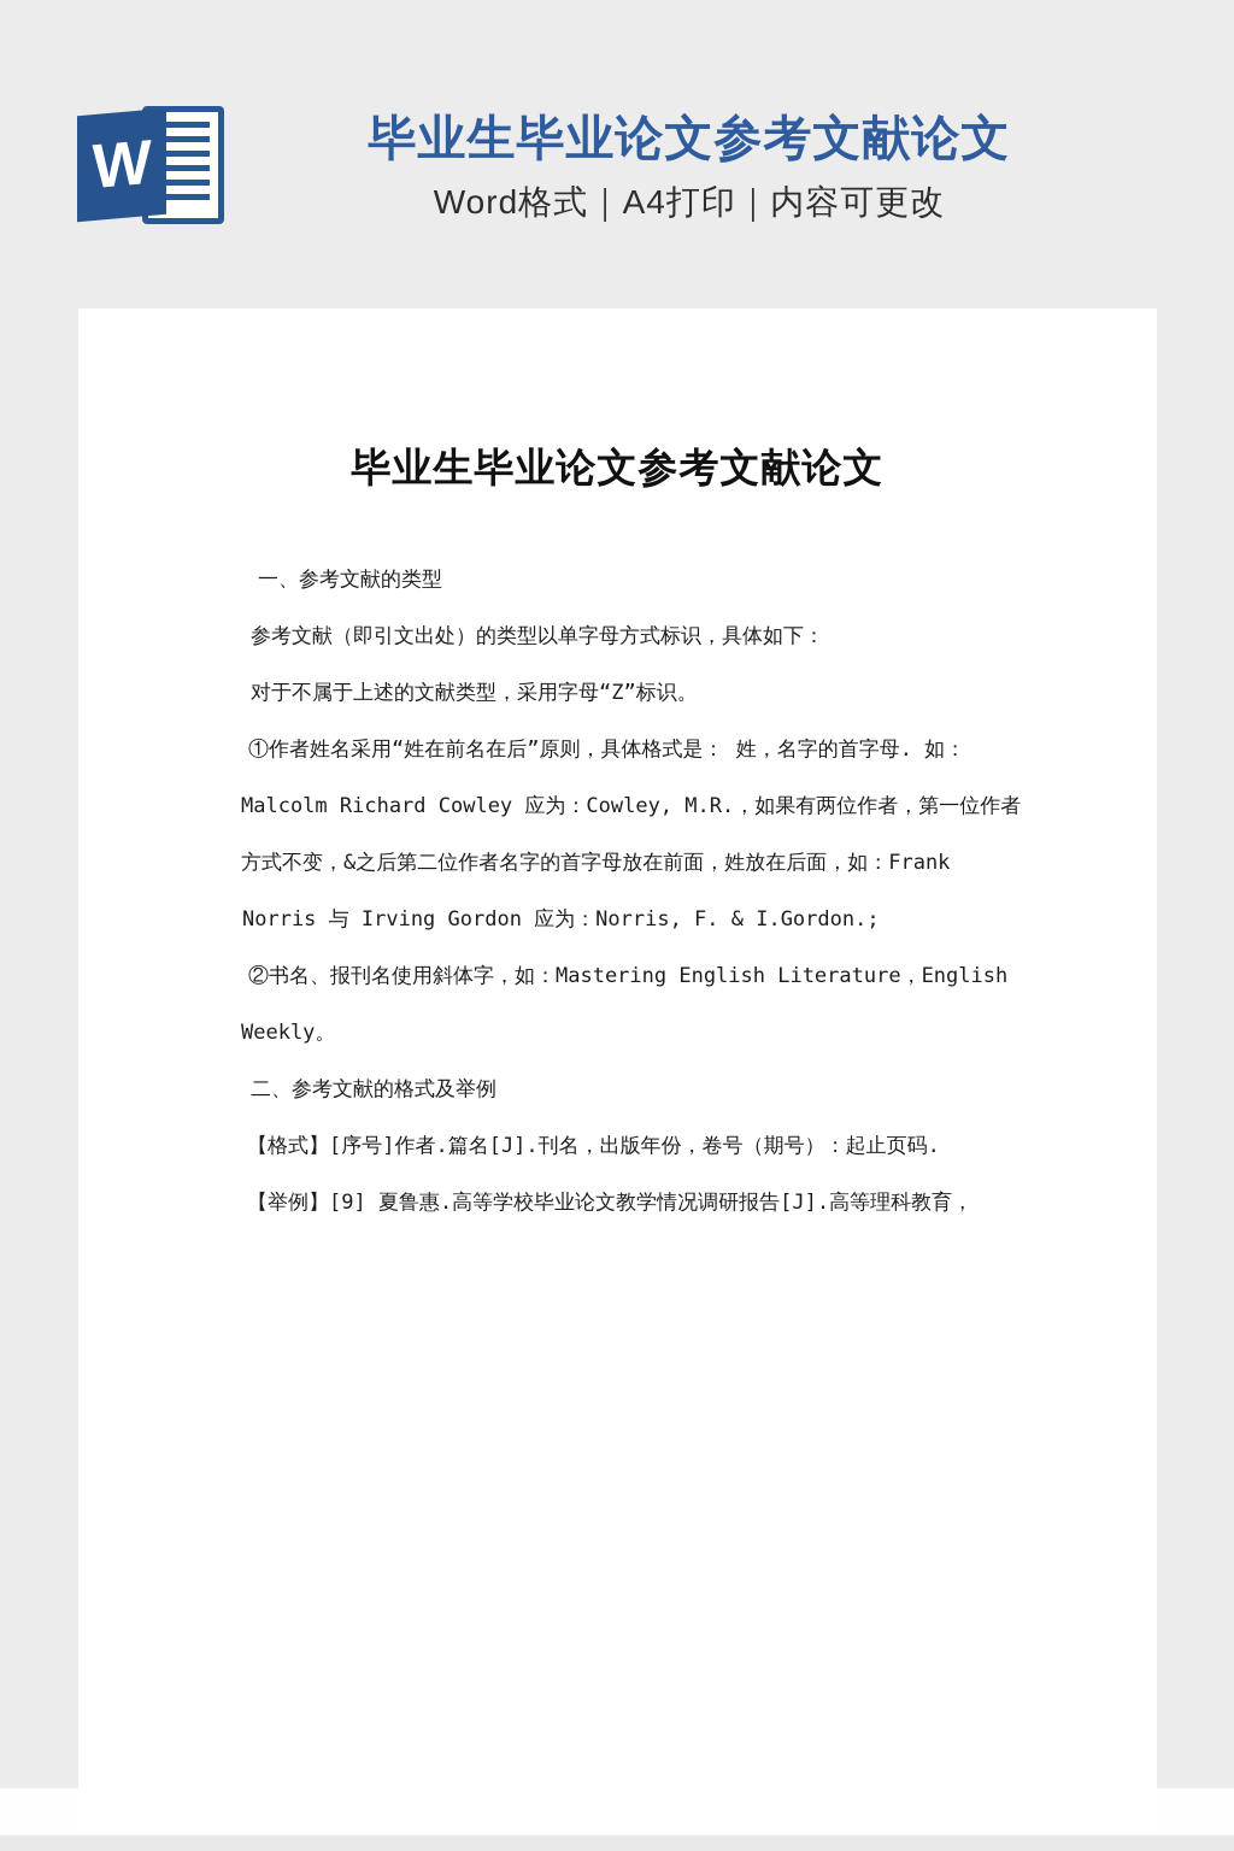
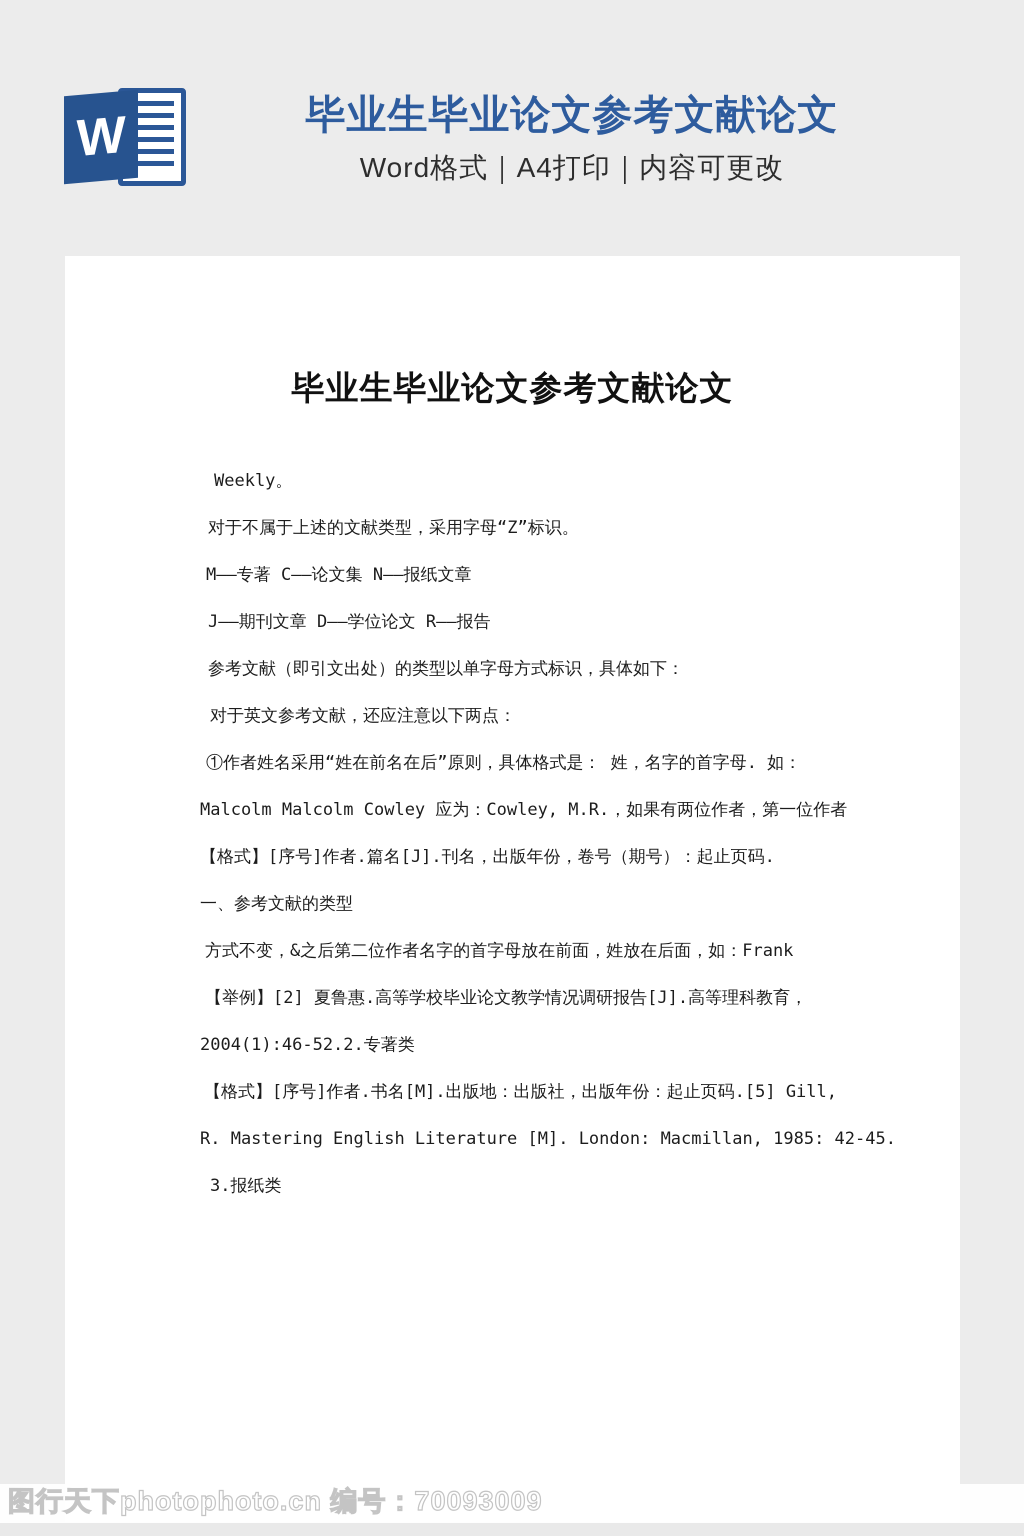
  毕业生毕业论文参考文献论文
  Word格式｜A4打印｜内容可更改
  毕业生毕业论文参考文献论文
- 一、参考文献的类型
+ Weekly。
- 参考文献（即引文出处）的类型以单字母方式标识，具体如下：
+ 对于不属于上述的文献类型，采用字母“Z”标识。
+ M——专著 C——论文集 N——报纸文章
+ J——期刊文章 D——学位论文 R——报告
- 对于不属于上述的文献类型，采用字母“Z”标识。
+ 参考文献（即引文出处）的类型以单字母方式标识，具体如下：
+ 对于英文参考文献，还应注意以下两点：
  ①作者姓名采用“姓在前名在后”原则，具体格式是： 姓，名字的首字母. 如：
- Malcolm Richard Cowley 应为：Cowley, M.R.，如果有两位作者，第一位作者
+ Malcolm Malcolm Cowley 应为：Cowley, M.R.，如果有两位作者，第一位作者
- 方式不变，&之后第二位作者名字的首字母放在前面，姓放在后面，如：Frank
+ 【格式】[序号]作者.篇名[J].刊名，出版年份，卷号（期号）：起止页码.
- Norris 与 Irving Gordon 应为：Norris, F. & I.Gordon.;
- ②书名、报刊名使用斜体字，如：Mastering English Literature，English
- Weekly。
+ 一、参考文献的类型
- 二、参考文献的格式及举例
- 【格式】[序号]作者.篇名[J].刊名，出版年份，卷号（期号）：起止页码.
+ 方式不变，&之后第二位作者名字的首字母放在前面，姓放在后面，如：Frank
- 【举例】[9] 夏鲁惠.高等学校毕业论文教学情况调研报告[J].高等理科教育，
+ 【举例】[2] 夏鲁惠.高等学校毕业论文教学情况调研报告[J].高等理科教育，
+ 2004(1):46-52.2.专著类
+ 【格式】[序号]作者.书名[M].出版地：出版社，出版年份：起止页码.[5] Gill,
+ R. Mastering English Literature [M]. London: Macmillan, 1985: 42-45.
+ 3.报纸类
+ 图行天下photophoto.cn 编号：70093009
